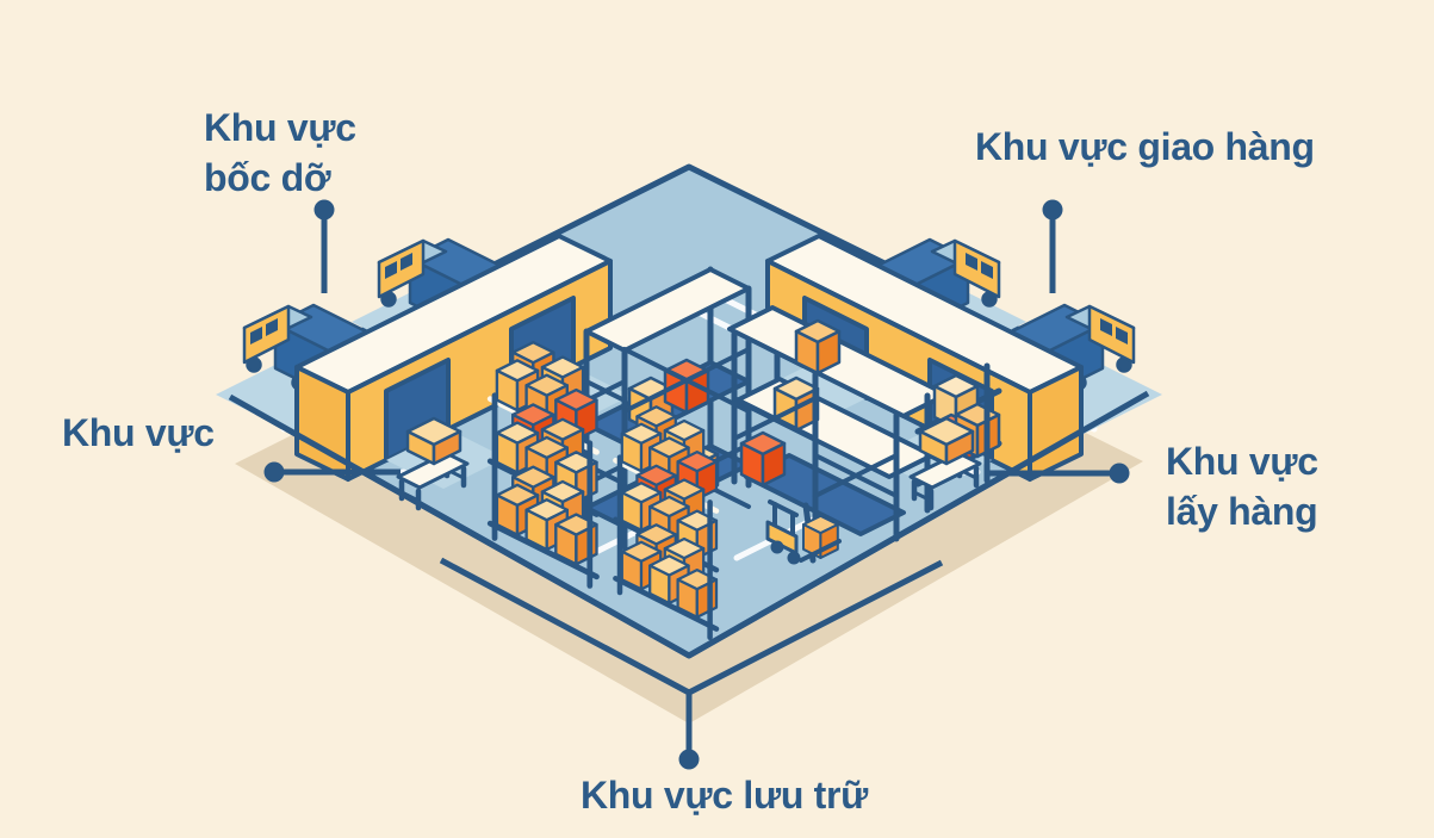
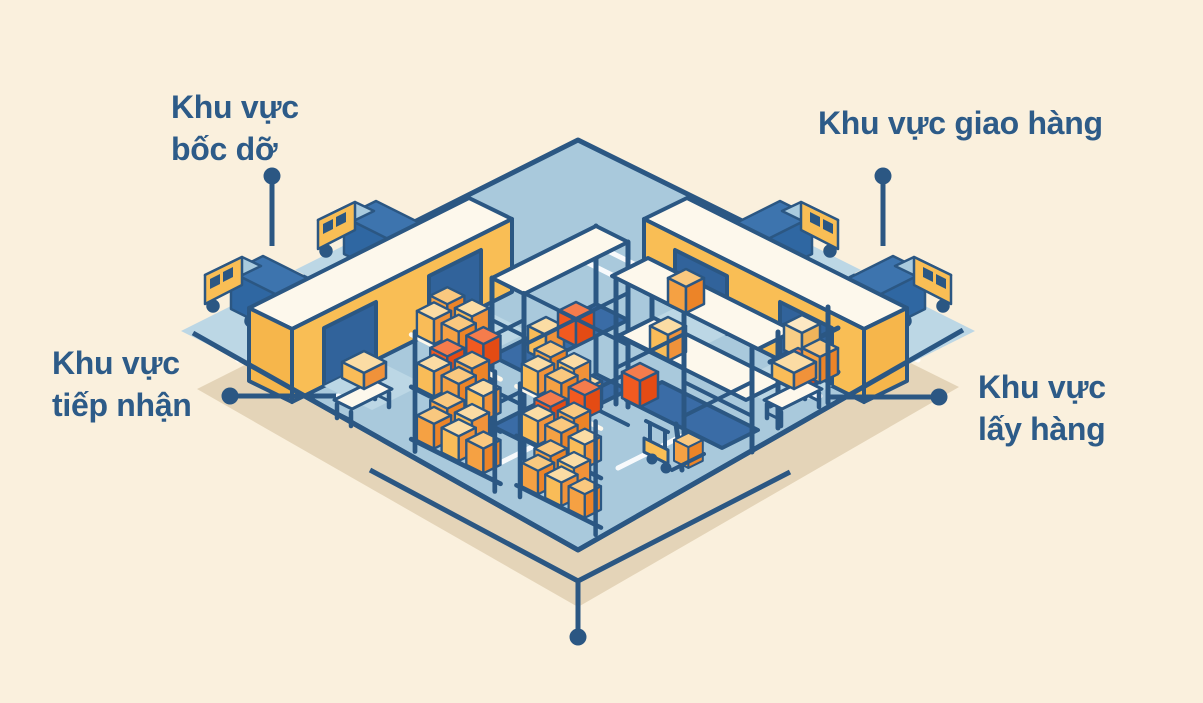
  Khu vực
  bốc dỡ
  Khu vực giao hàng
  Khu vực
+ tiếp nhận
  Khu vực
  lấy hàng
- Khu vực lưu trữ
